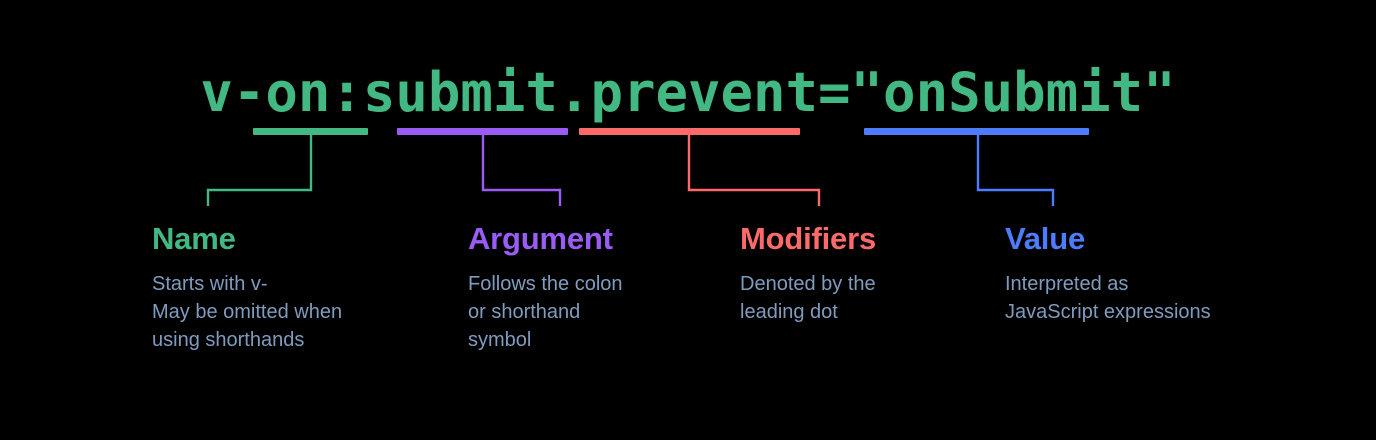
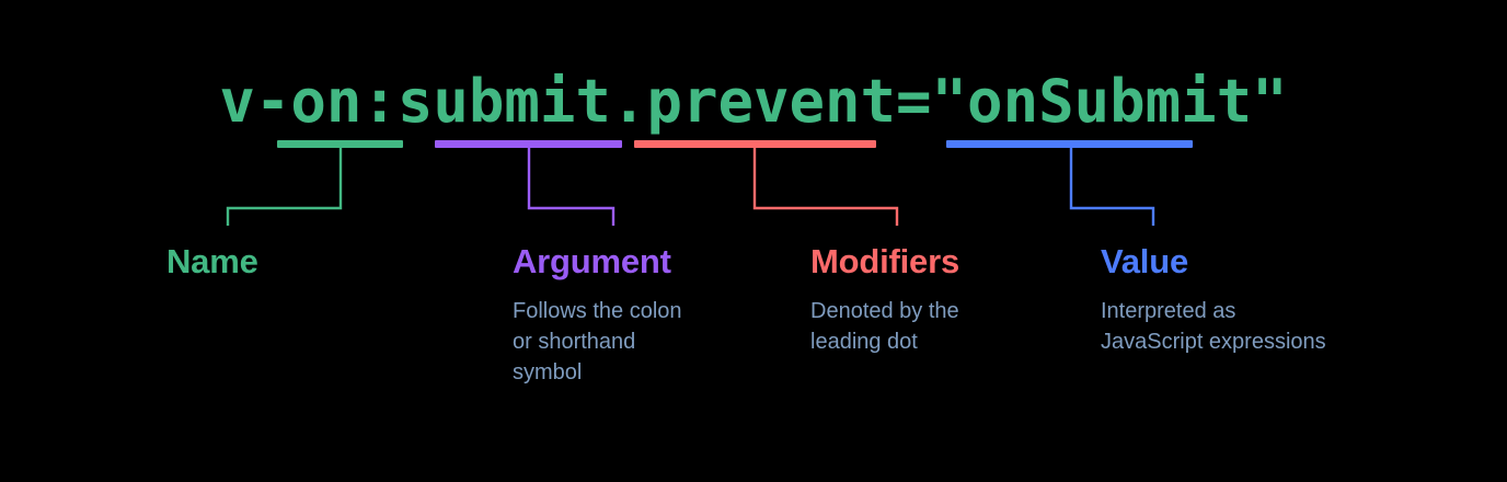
  v-on:submit.prevent="onSubmit"
  Name
- Starts with v-
- May be omitted when
- using shorthands
  Argument
  Follows the colon
  or shorthand
  symbol
  Modifiers
  Denoted by the
  leading dot
  Value
  Interpreted as
  JavaScript expressions
